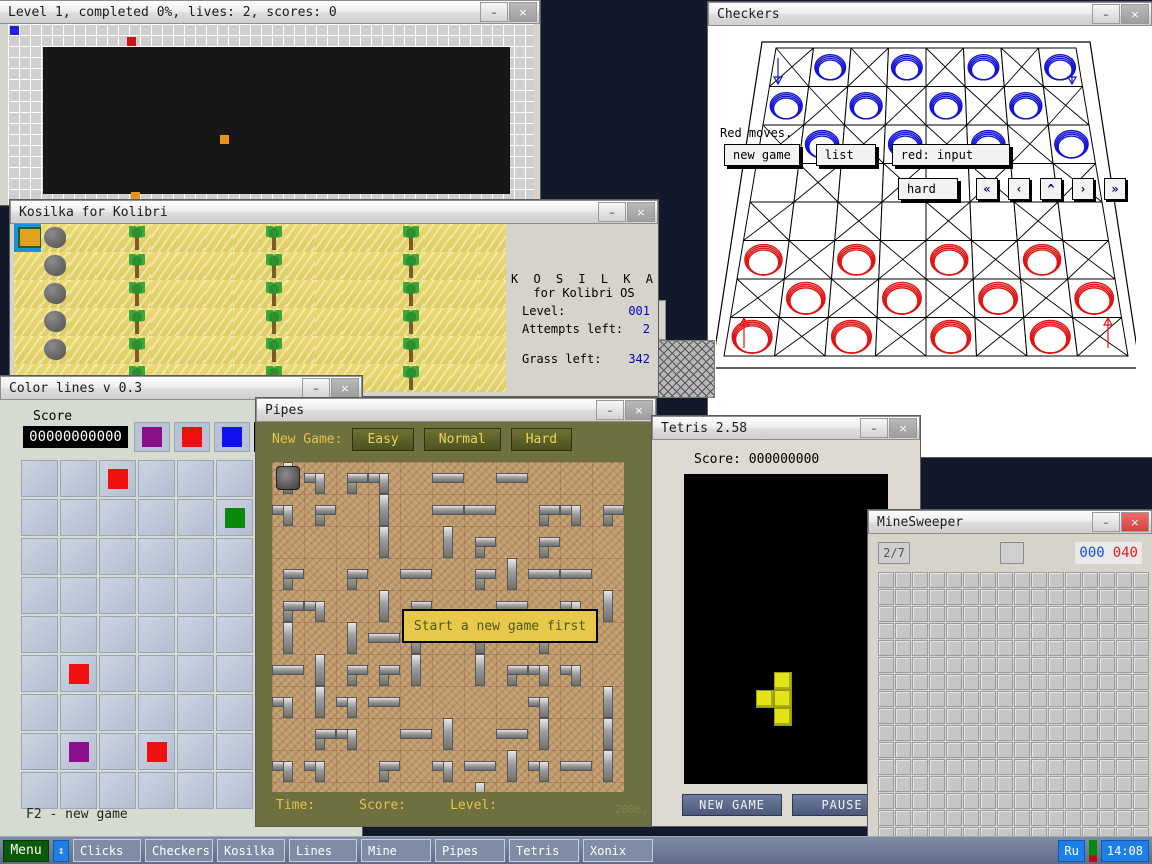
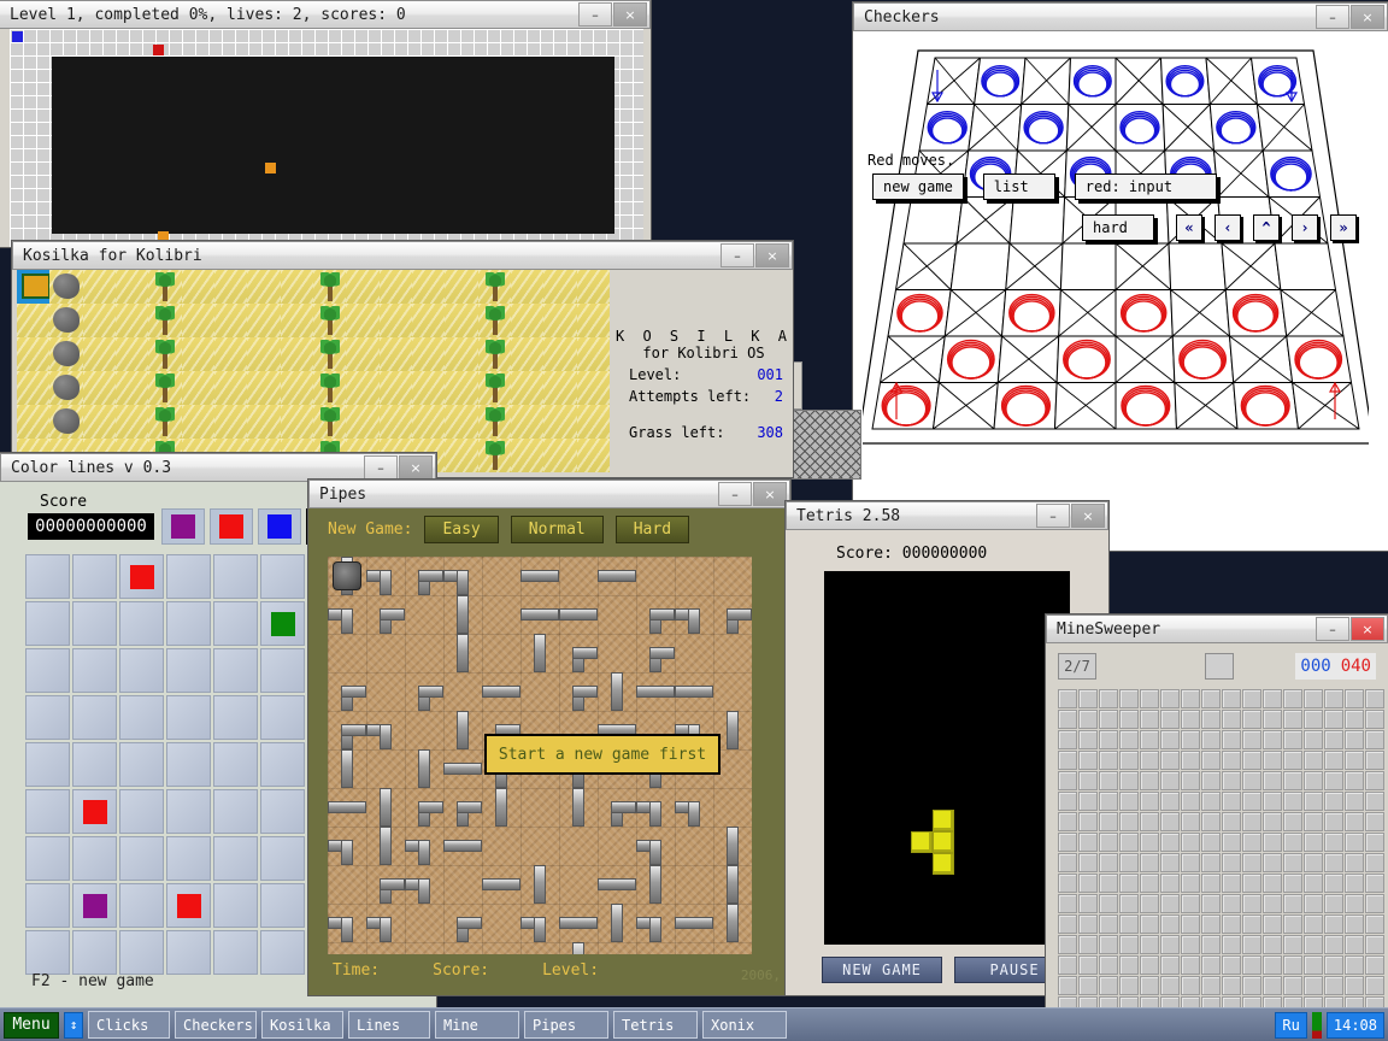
  Level 1, completed 0%, lives: 2, scores: 0
  –
  ×
  Checkers
  –
  ×
  Red moves.
  new game
  list
  red: input
  hard
  «
  ‹
  ^
  ›
  »
  Kosilka for Kolibri
  –
  ×
  K O S I L K A
  for Kolibri OS
  Level:
  001
  Attempts left:
  2
  Grass left:
- 342
+ 308
  Color lines v 0.3
  –
  ×
  Score
  00000000000
  F2 - new game
  Pipes
  –
  ×
  New Game:
  Easy
  Normal
  Hard
  Start a new game first
  Time:
  Score:
  Level:
  Tetris 2.58
  –
  ×
  Score: 000000000
  NEW GAME
  PAUSE
  MineSweeper
  –
  ×
  2/7
  000
  040
  Menu
  ↕
  Clicks
  Checkers
  Kosilka
  Lines
  Mine
  Pipes
  Tetris
  Xonix
  Ru
  14:08
